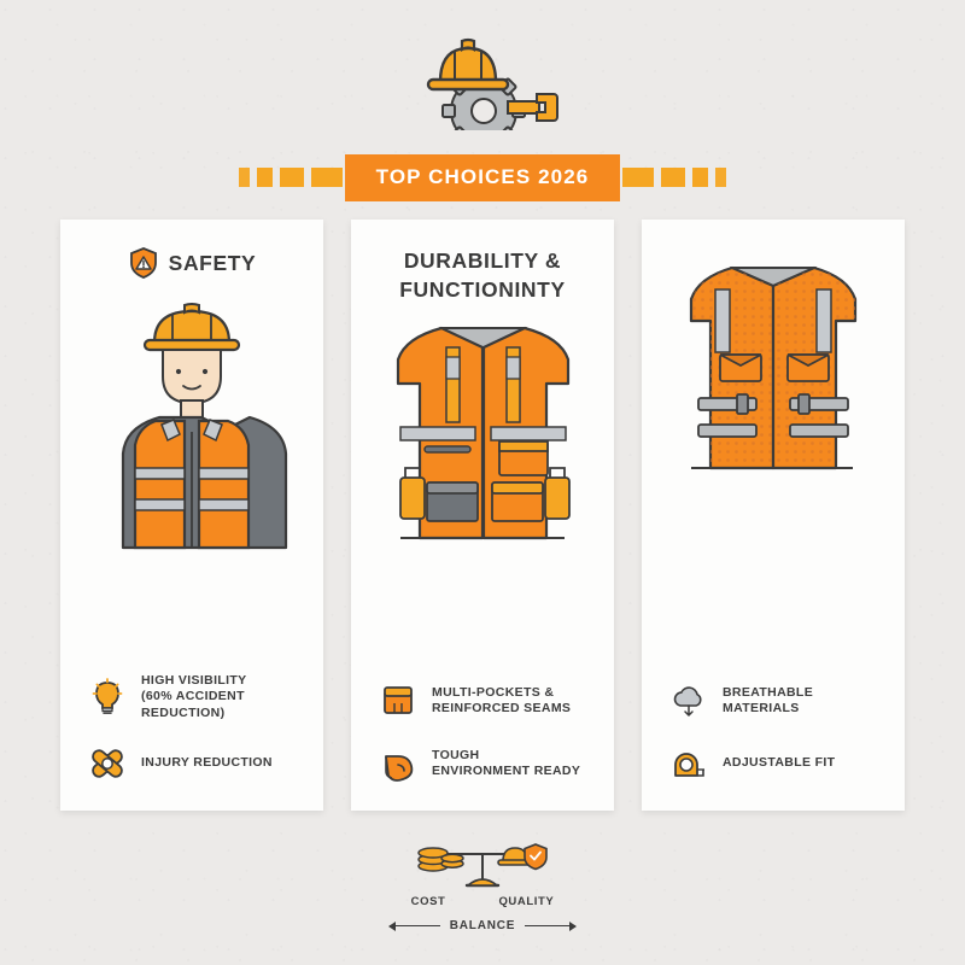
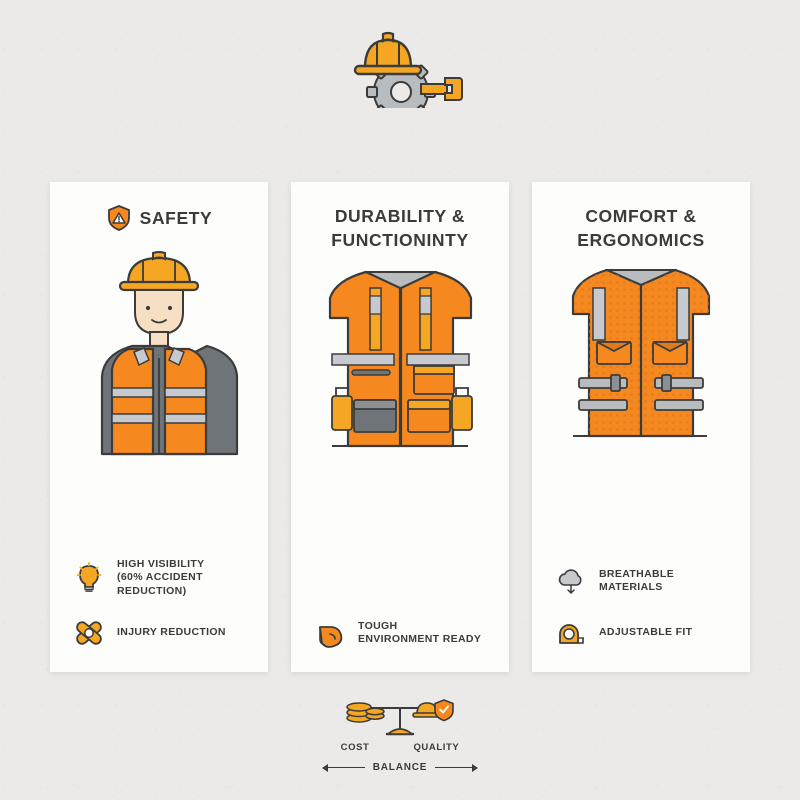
- TOP CHOICES 2026
  SAFETY
  HIGH VISIBILITY
  (60% ACCIDENT REDUCTION)
  INJURY REDUCTION
  DURABILITY &
  FUNCTIONINTY
- MULTI-POCKETS &
- REINFORCED SEAMS
  TOUGH
  ENVIRONMENT READY
+ COMFORT &
+ ERGONOMICS
  BREATHABLE
  MATERIALS
  ADJUSTABLE FIT
  COST
  QUALITY
  BALANCE
